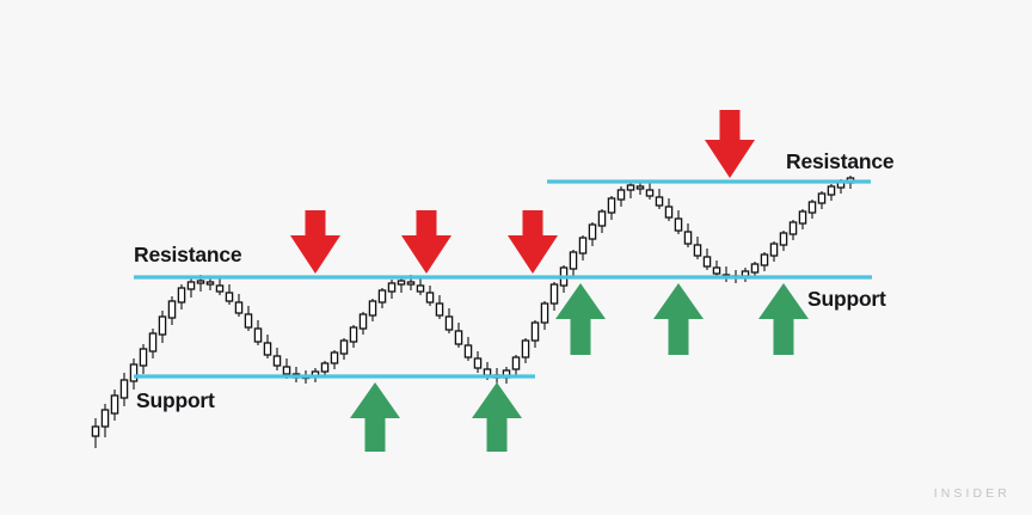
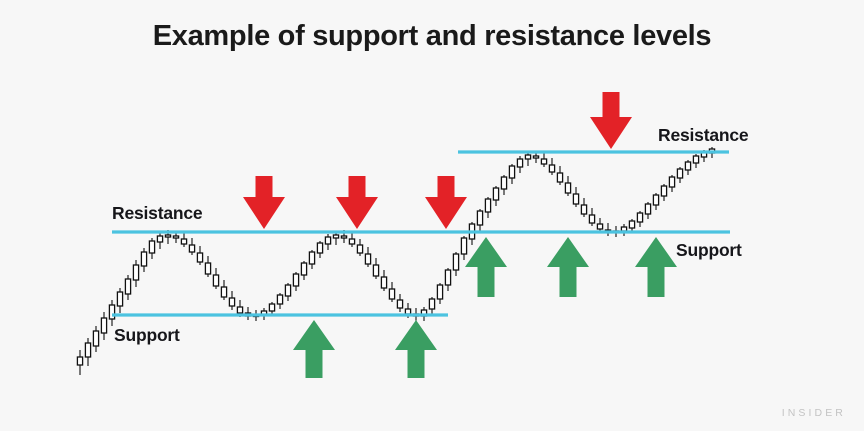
+ Example of support and resistance levels
  Resistance
  Support
  Resistance
  Support
  INSIDER
